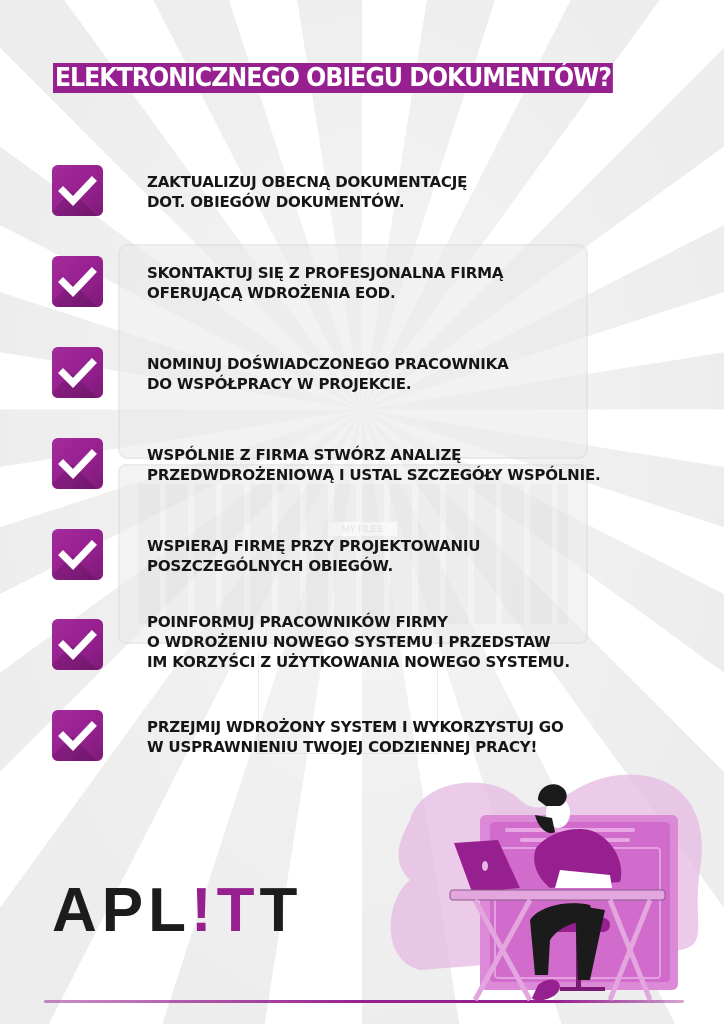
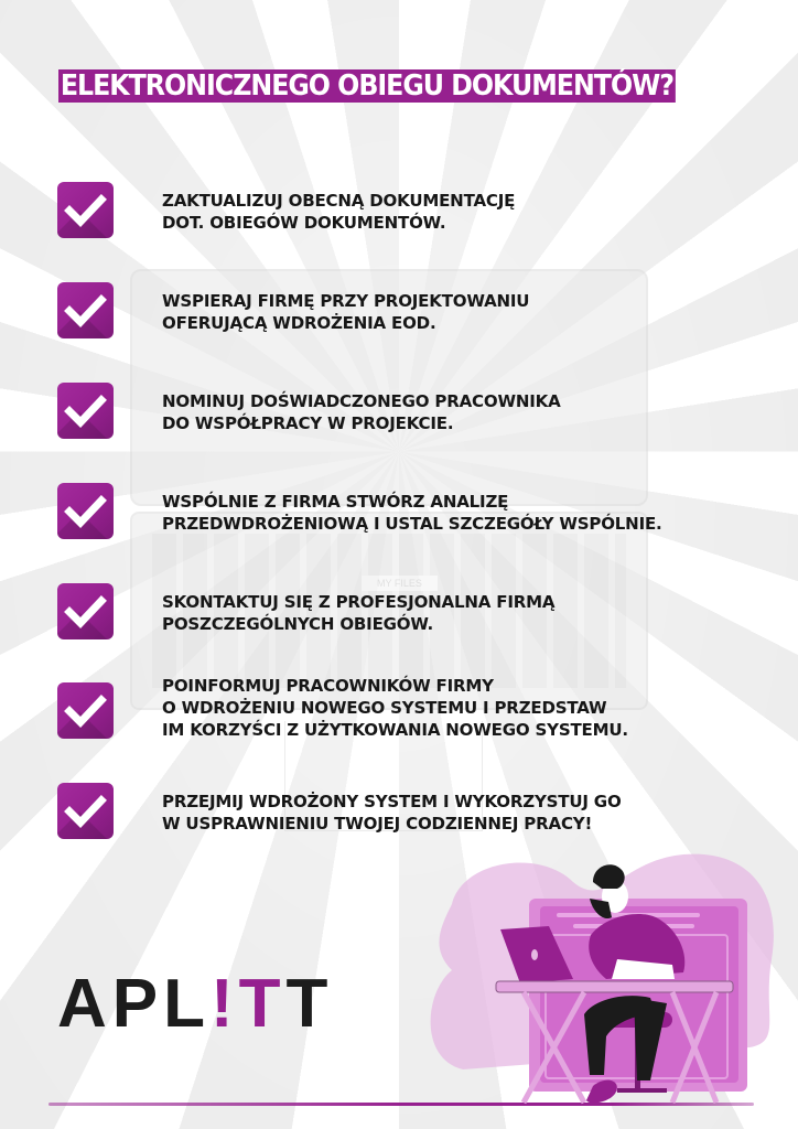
  MY FILES
  ELEKTRONICZNEGO OBIEGU DOKUMENTÓW?
  ZAKTUALIZUJ OBECNĄ DOKUMENTACJĘ
  DOT. OBIEGÓW DOKUMENTÓW.
- SKONTAKTUJ SIĘ Z PROFESJONALNA FIRMĄ
+ WSPIERAJ FIRMĘ PRZY PROJEKTOWANIU
  OFERUJĄCĄ WDROŻENIA EOD.
  NOMINUJ DOŚWIADCZONEGO PRACOWNIKA
  DO WSPÓŁPRACY W PROJEKCIE.
  WSPÓLNIE Z FIRMA STWÓRZ ANALIZĘ
  PRZEDWDROŻENIOWĄ I USTAL SZCZEGÓŁY WSPÓLNIE.
- WSPIERAJ FIRMĘ PRZY PROJEKTOWANIU
+ SKONTAKTUJ SIĘ Z PROFESJONALNA FIRMĄ
  POSZCZEGÓLNYCH OBIEGÓW.
  POINFORMUJ PRACOWNIKÓW FIRMY
  O WDROŻENIU NOWEGO SYSTEMU I PRZEDSTAW
  IM KORZYŚCI Z UŻYTKOWANIA NOWEGO SYSTEMU.
  PRZEJMIJ WDROŻONY SYSTEM I WYKORZYSTUJ GO
  W USPRAWNIENIU TWOJEJ CODZIENNEJ PRACY!
  APL!TT
